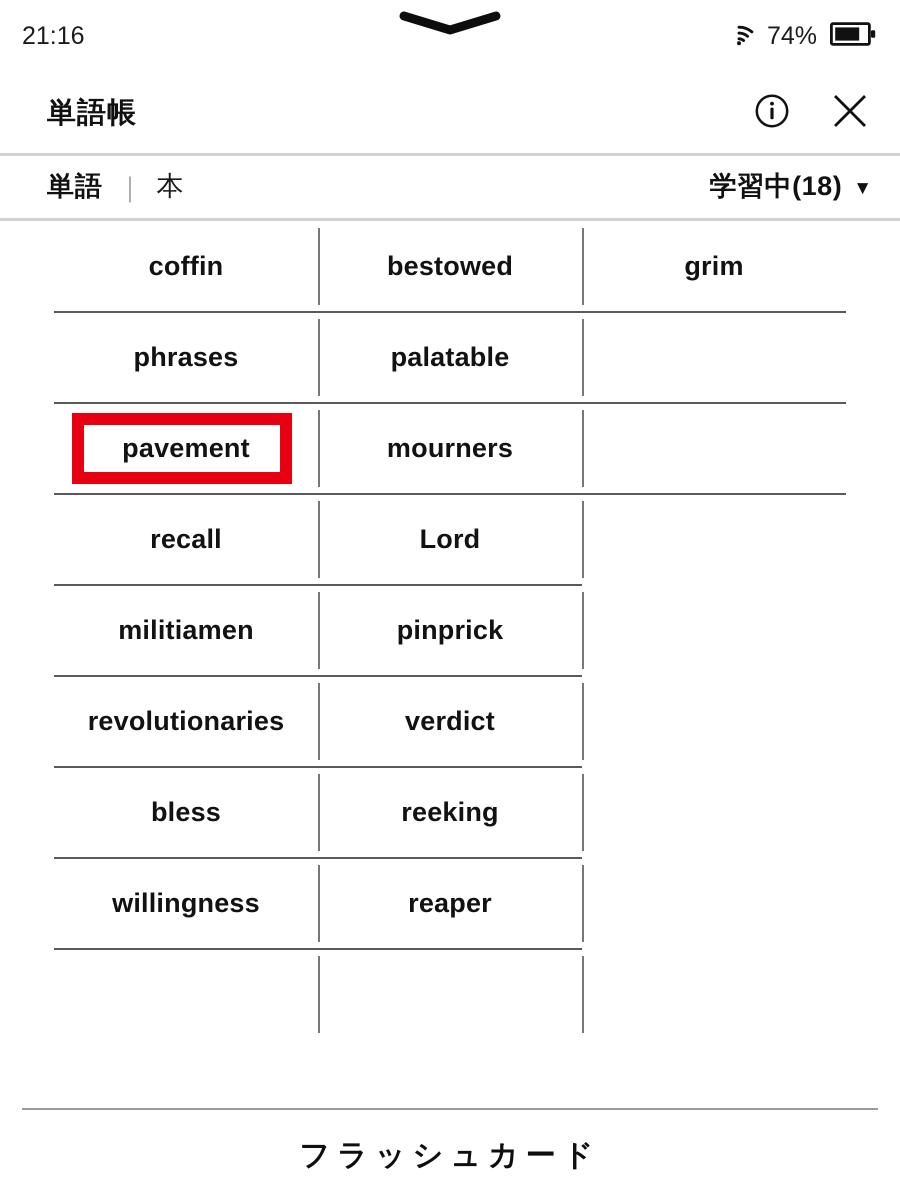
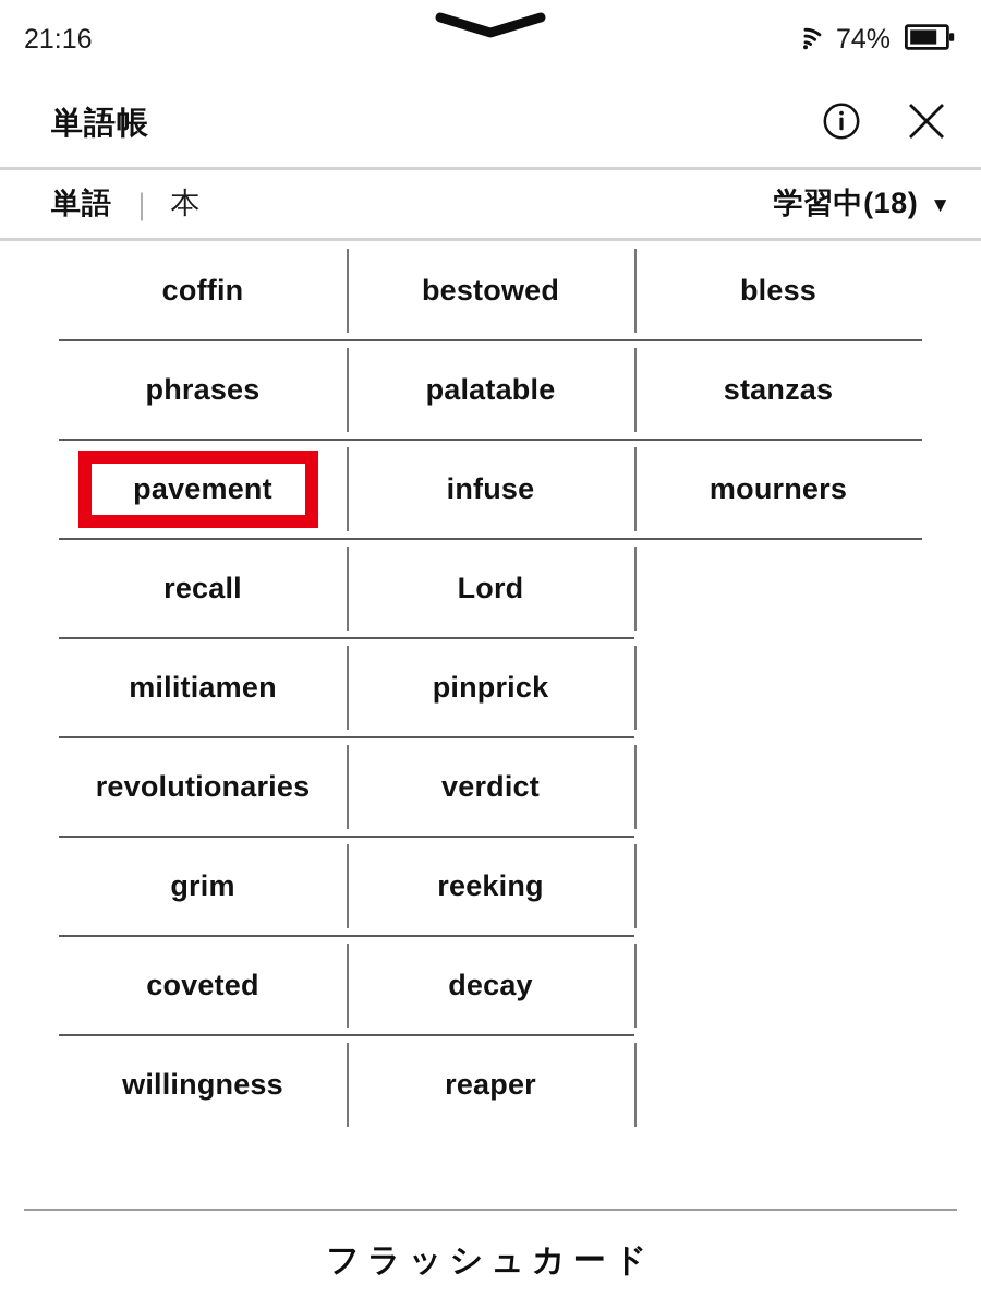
  21:16
  74%
  単語帳
  単語
  ｜
  本
  学習中(18)
  ▼
  coffin
  bestowed
- grim
+ bless
  phrases
  palatable
+ stanzas
  pavement
+ infuse
  mourners
  recall
  Lord
  militiamen
  pinprick
  revolutionaries
  verdict
- bless
+ grim
  reeking
+ coveted
+ decay
  willingness
  reaper
  フラッシュカード
